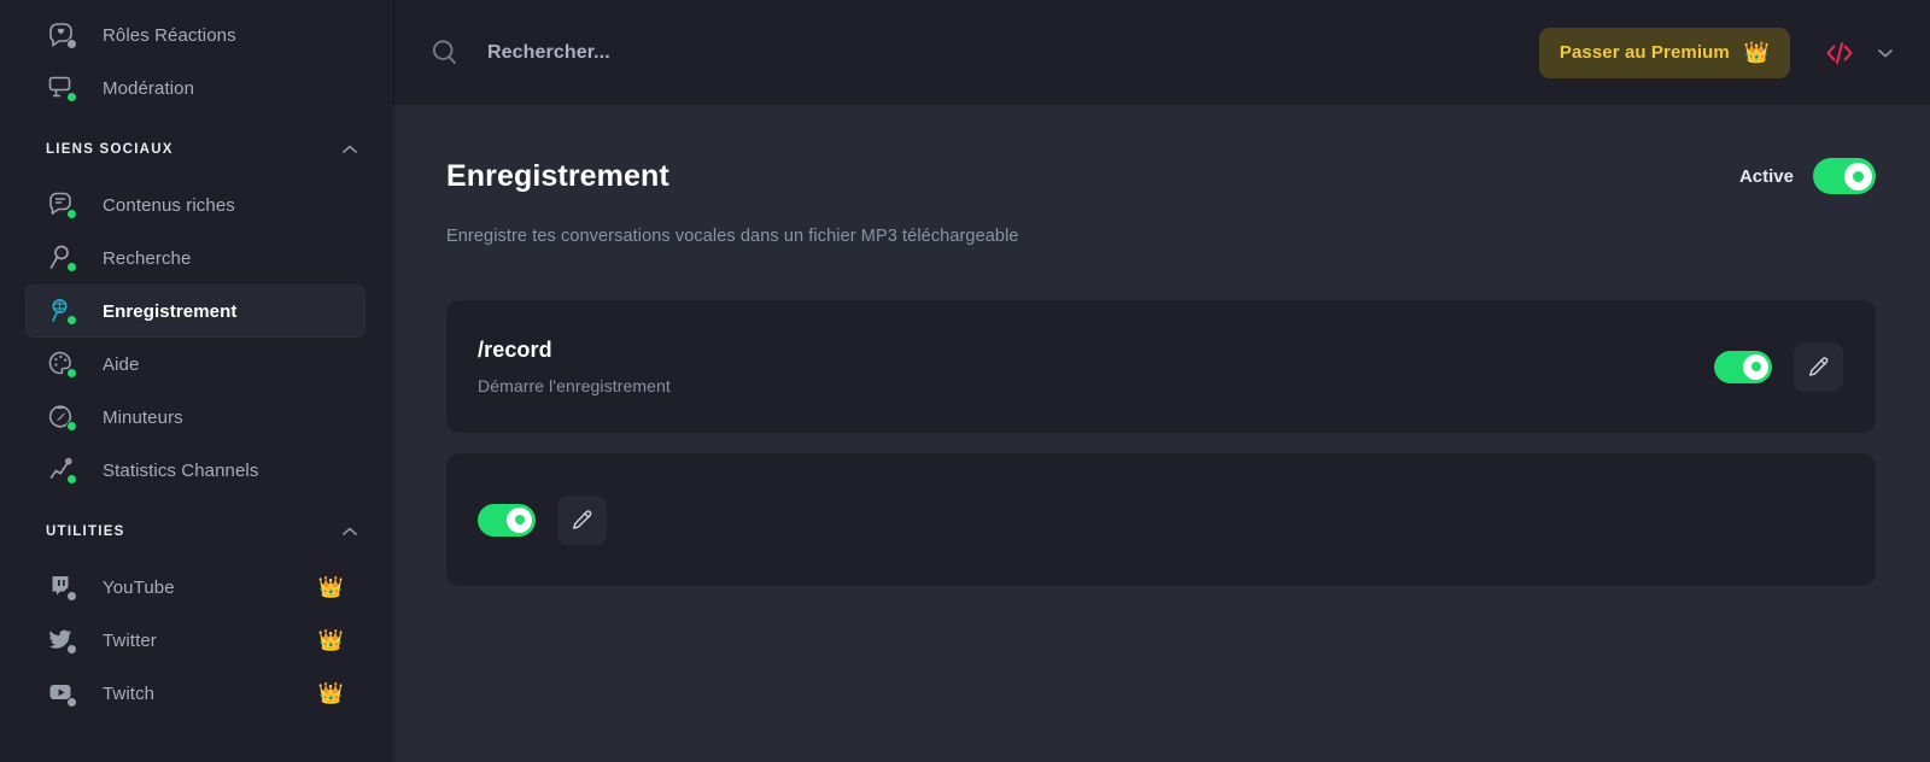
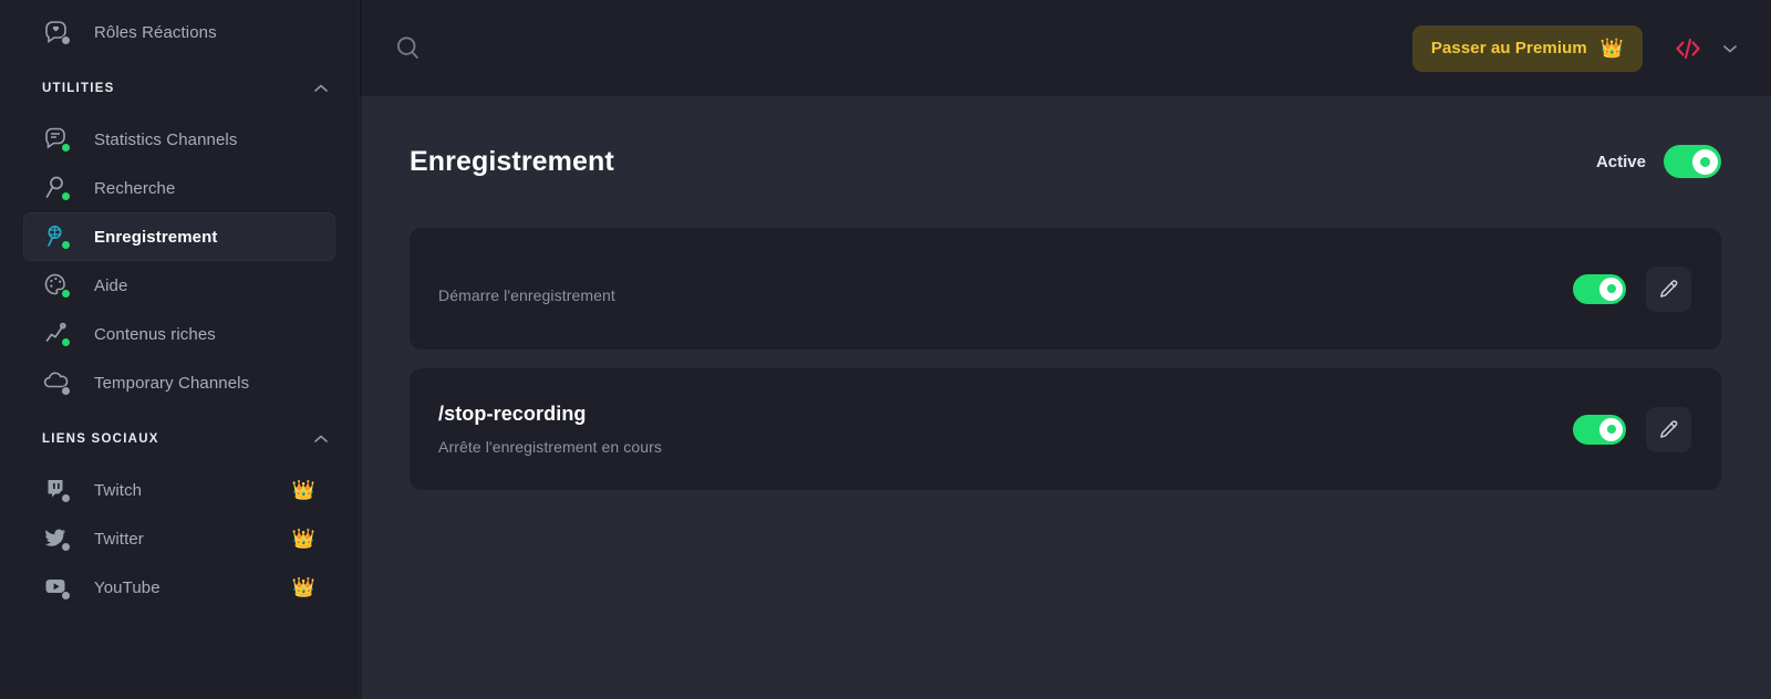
  Rôles Réactions
- Modération
- LIENS SOCIAUX
+ UTILITIES
- Contenus riches
+ Statistics Channels
  Recherche
  Enregistrement
  Aide
- Minuteurs
- Statistics Channels
+ Contenus riches
+ Temporary Channels
- UTILITIES
+ LIENS SOCIAUX
- YouTube
+ Twitch
  👑
  Twitter
  👑
- Twitch
+ YouTube
  👑
- Rechercher...
  Passer au Premium
  👑
  Enregistrement
  Active
- Enregistre tes conversations vocales dans un fichier MP3 téléchargeable
- /record
  Démarre l'enregistrement
+ /stop-recording
+ Arrête l'enregistrement en cours
